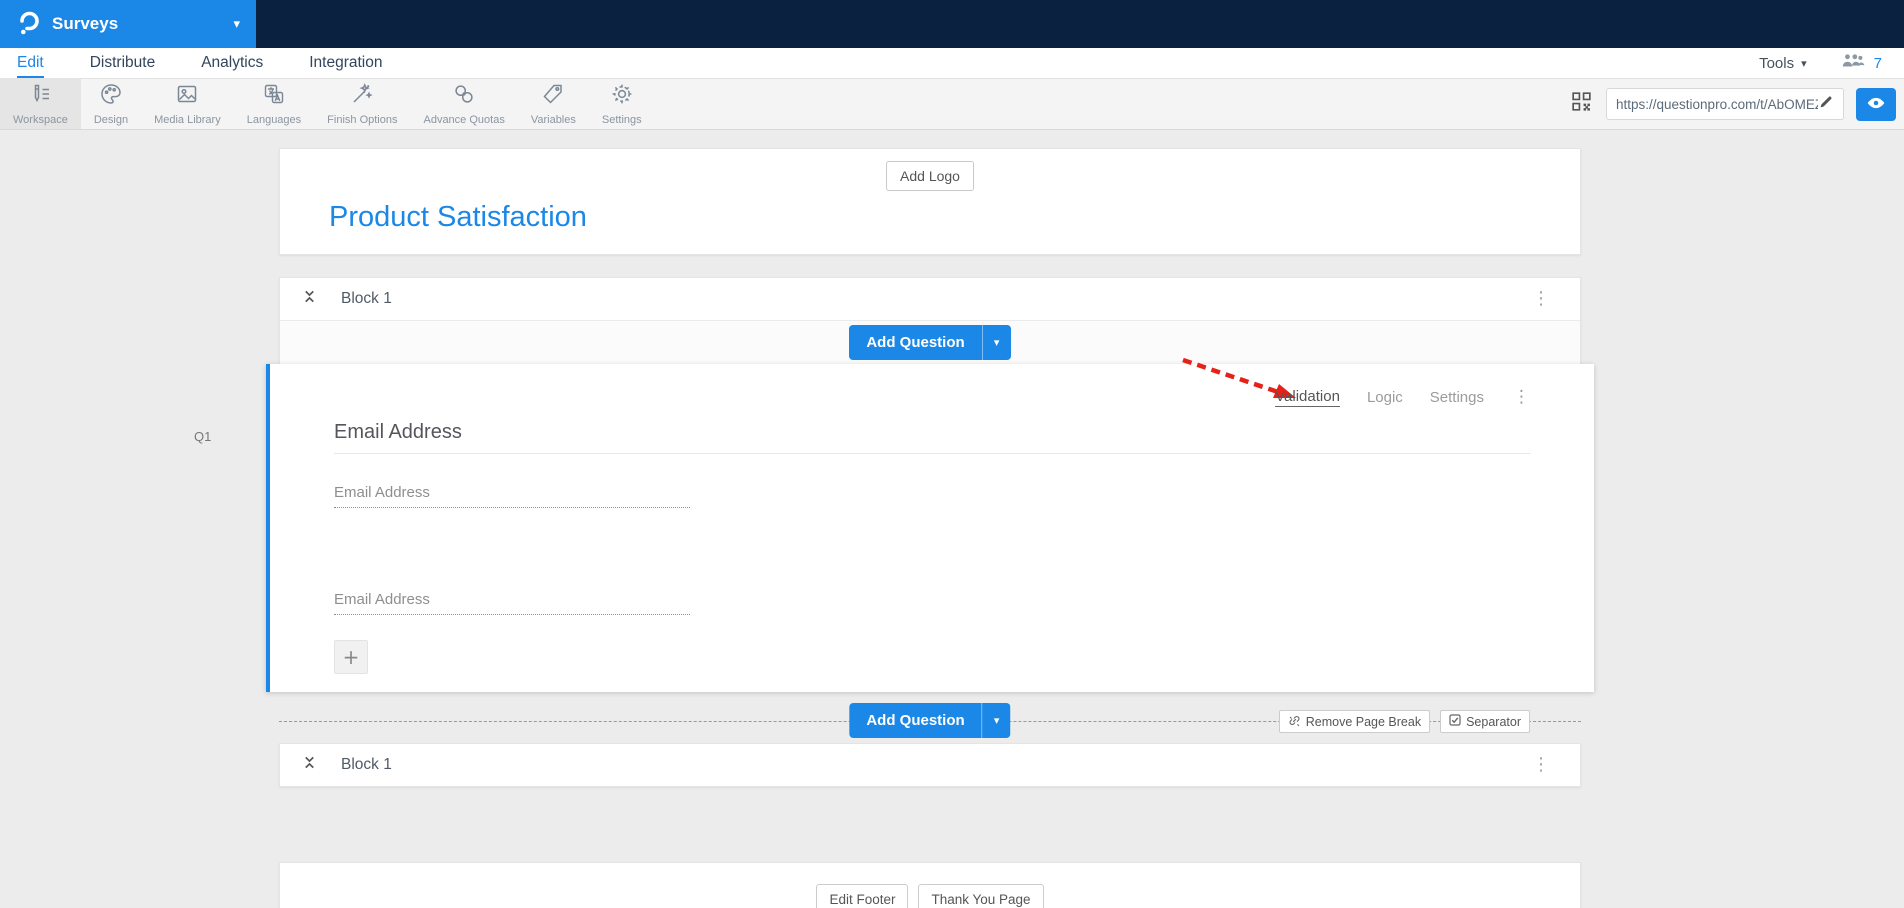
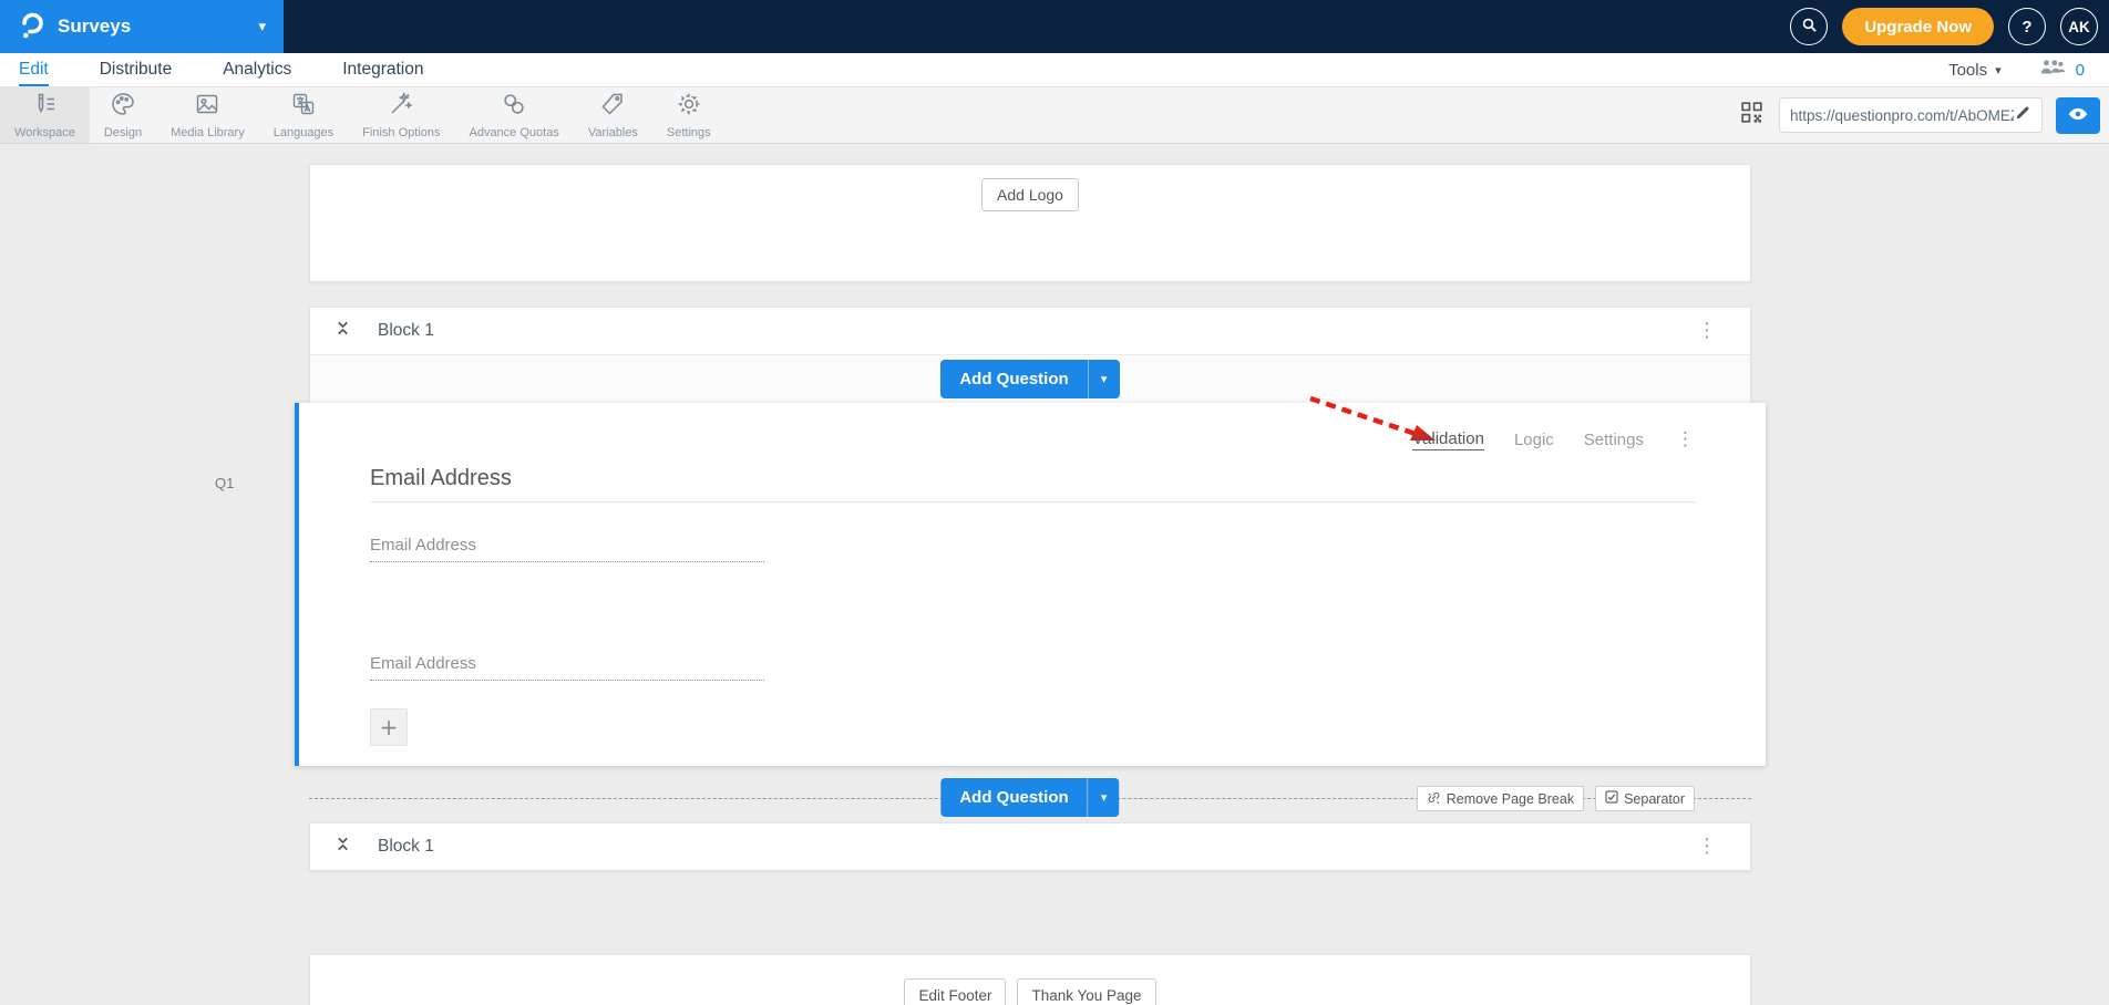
  Surveys
  ▾
+ Upgrade Now
+ ?
+ AK
  Edit
  Distribute
  Analytics
  Integration
  Tools
  ▾
- 7
+ 0
  Workspace
  Design
  Media Library
  Languages
  Finish Options
  Advance Quotas
  Variables
  Settings
  https://questionpro.com/t/AbOME
  Add Logo
- Product Satisfaction
  Block 1
  ⋮
  Add Question
  ▾
  Q1
  Validation
  Logic
  Settings
  ⋮
  Email Address
  Email Address
  Email Address
  +
  Add Question
  ▾
  Remove Page Break
  Separator
  Block 1
  ⋮
  Edit Footer
  Thank You Page
